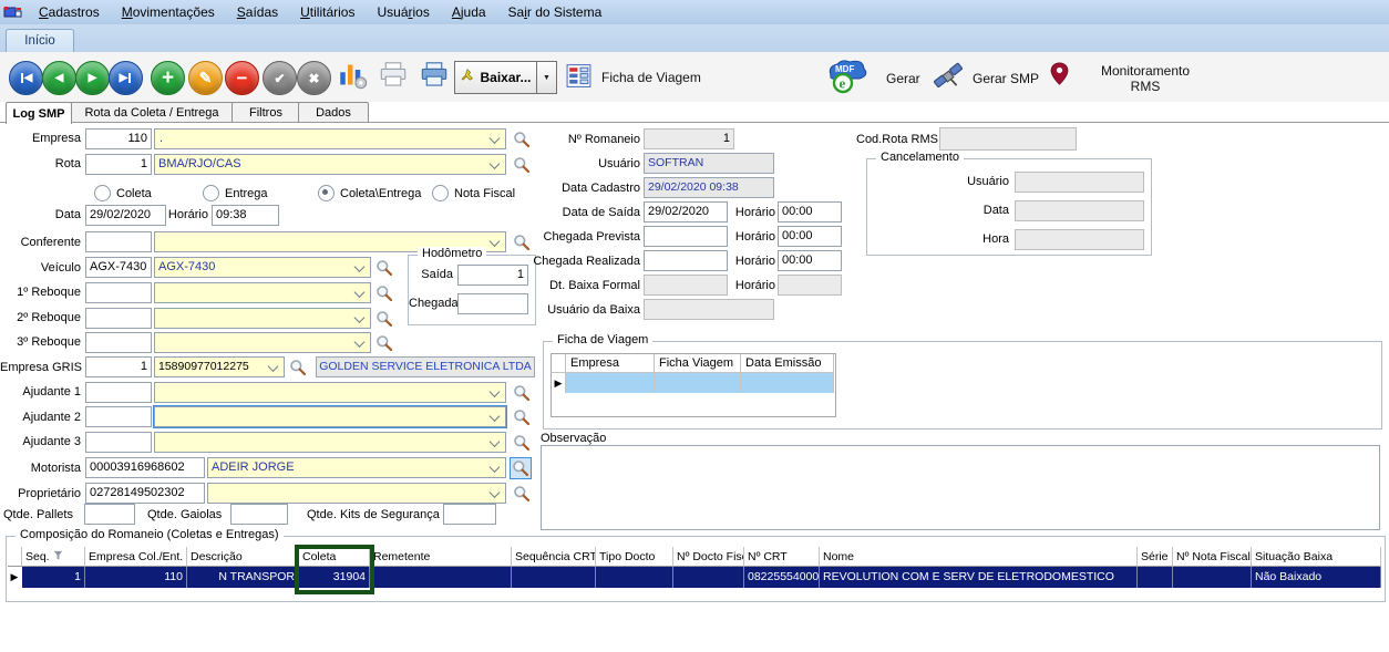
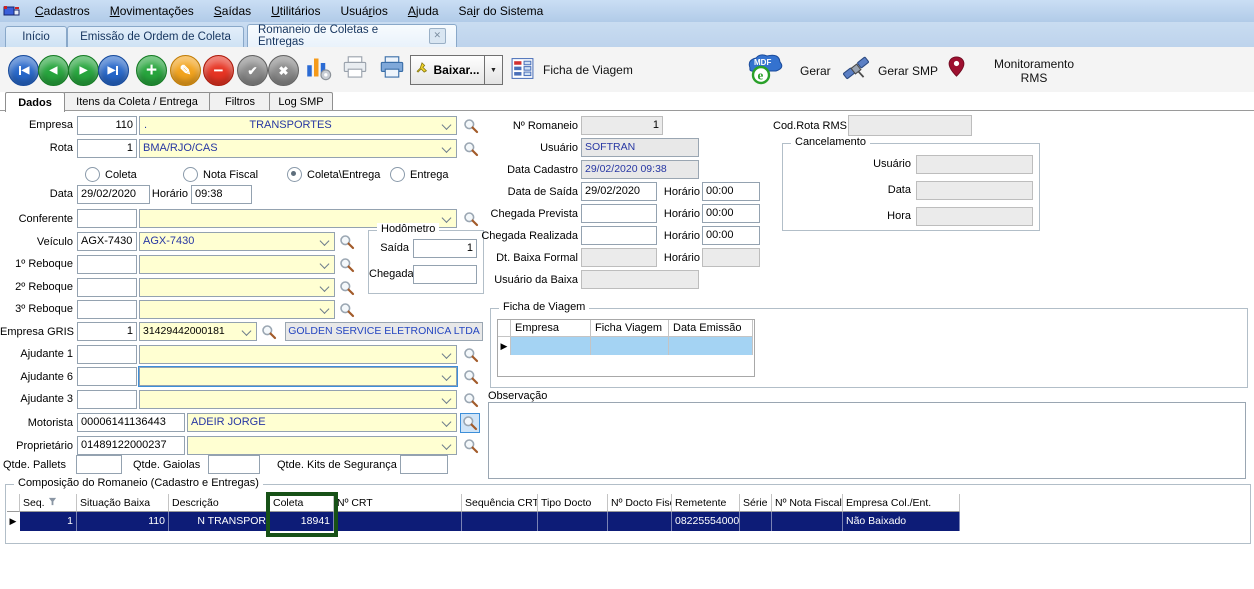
  Cadastros
  Movimentações
  Saídas
  Utilitários
  Usuários
  Ajuda
  Sair do Sistema
  Início
+ Emissão de Ordem de Coleta
+ Romaneio de Coletas e Entregas
+ ✕
  ◀
  ◀
  ▶
  ▶
  +
  ✎
  −
  ✔
  ✖
  Baixar...
  Ficha de Viagem
  MDF
  e
  Gerar
  Gerar SMP
  Monitoramento
  RMS
- Log SMP
+ Dados
- Rota da Coleta / Entrega
+ Itens da Coleta / Entrega
  Filtros
- Dados
+ Log SMP
  Empresa
  110
  .
+ TRANSPORTES
  Rota
  1
  BMA/RJO/CAS
  Coleta
- Entrega
+ Nota Fiscal
  Coleta\Entrega
- Nota Fiscal
+ Entrega
  Data
  29/02/2020
  Horário
  09:38
  Conferente
  Veículo
  AGX-7430
  AGX-7430
  Hodômetro
  Saída
  1
  Chegada
  1º Reboque
  2º Reboque
  3º Reboque
  Empresa GRIS
  1
- 15890977012275
+ 31429442000181
  GOLDEN SERVICE ELETRONICA LTDA
  Ajudante 1
- Ajudante 2
+ Ajudante 6
  Ajudante 3
  Motorista
- 00003916968602
+ 00006141136443
  ADEIR JORGE
  Proprietário
- 02728149502302
+ 01489122000237
  Qtde. Pallets
  Qtde. Gaiolas
  Qtde. Kits de Segurança
  Nº Romaneio
  1
  Usuário
  SOFTRAN
  Data Cadastro
  29/02/2020 09:38
  Data de Saída
  29/02/2020
  Horário
  00:00
  Chegada Prevista
  Horário
  00:00
  Chegada Realizada
  Horário
  00:00
  Dt. Baixa Formal
  Horário
  Usuário da Baixa
  Cod.Rota RMS
  Cancelamento
  Usuário
  Data
  Hora
  Ficha de Viagem
  Empresa
  Ficha Viagem
  Data Emissão
  ▶
  Observação
- Composição do Romaneio (Coletas e Entregas)
+ Composição do Romaneio (Cadastro e Entregas)
  Seq.
- Empresa Col./Ent.
+ Situação Baixa
  Descrição
  Coleta
- Remetente
+ Nº CRT
  Sequência CRT
  Tipo Docto
  Nº Docto Fis
- Nº CRT
+ Remetente
- Nome
  Série
  Nº Nota Fiscal
- Situação Baixa
+ Empresa Col./Ent.
  ▶
  1
  110
  N TRANSPOR
- 31904
+ 18941
  08225554000
- REVOLUTION COM E SERV DE ELETRODOMESTICO
  Não Baixado
